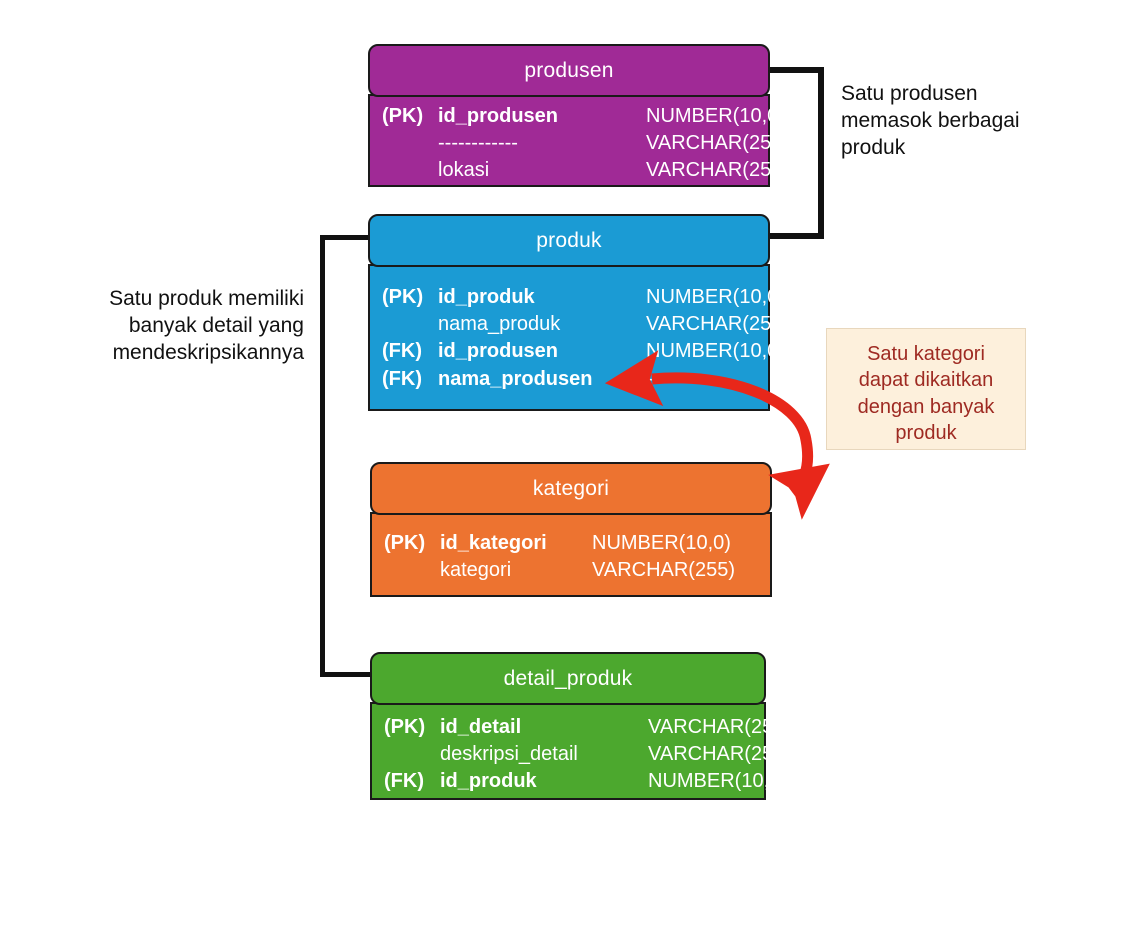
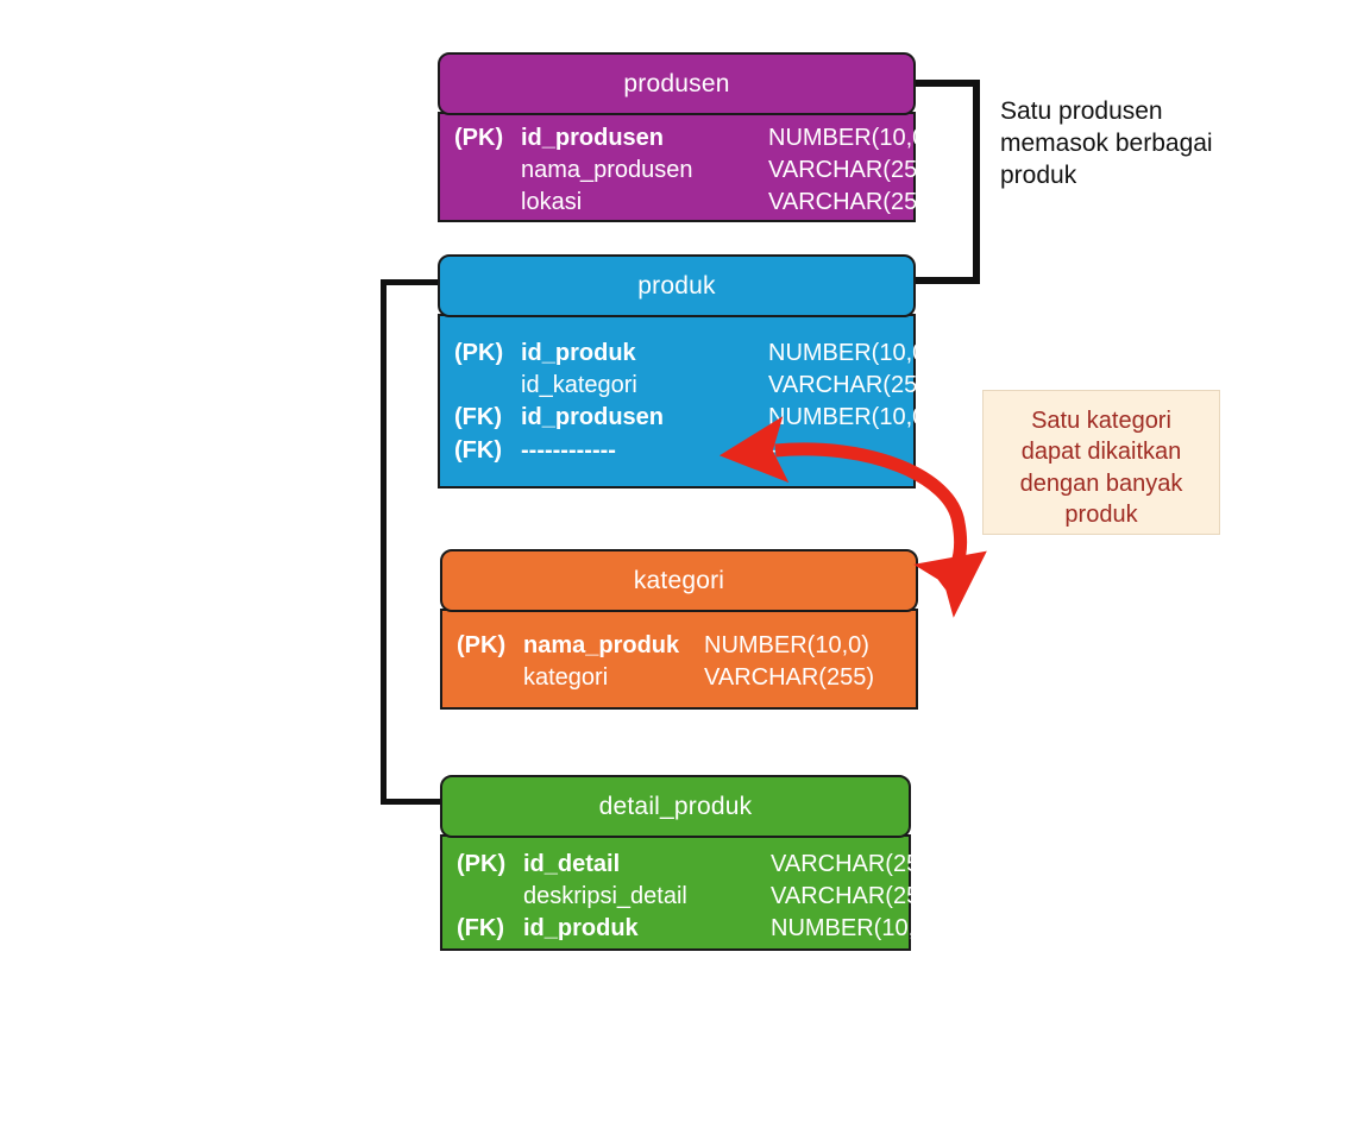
  produsen
  (PK)
  id_produsen
  NUMBER(10,0)
- ------------
+ nama_produsen
  VARCHAR(255)
  lokasi
  VARCHAR(255)
  produk
  (PK)
  id_produk
  NUMBER(10,0)
- nama_produk
+ id_kategori
  VARCHAR(255)
  (FK)
  id_produsen
  NUMBER(10,0)
  (FK)
- nama_produsen
+ ------------
  kategori
  (PK)
- id_kategori
+ nama_produk
  NUMBER(10,0)
  kategori
  VARCHAR(255)
  detail_produk
  (PK)
  id_detail
  VARCHAR(255)
  deskripsi_detail
  VARCHAR(255)
  (FK)
  id_produk
  NUMBER(10,0)
  Satu produsen
  memasok berbagai
  produk
- Satu produk memiliki
- banyak detail yang
- mendeskripsikannya
  Satu kategori
  dapat dikaitkan
  dengan banyak
  produk
